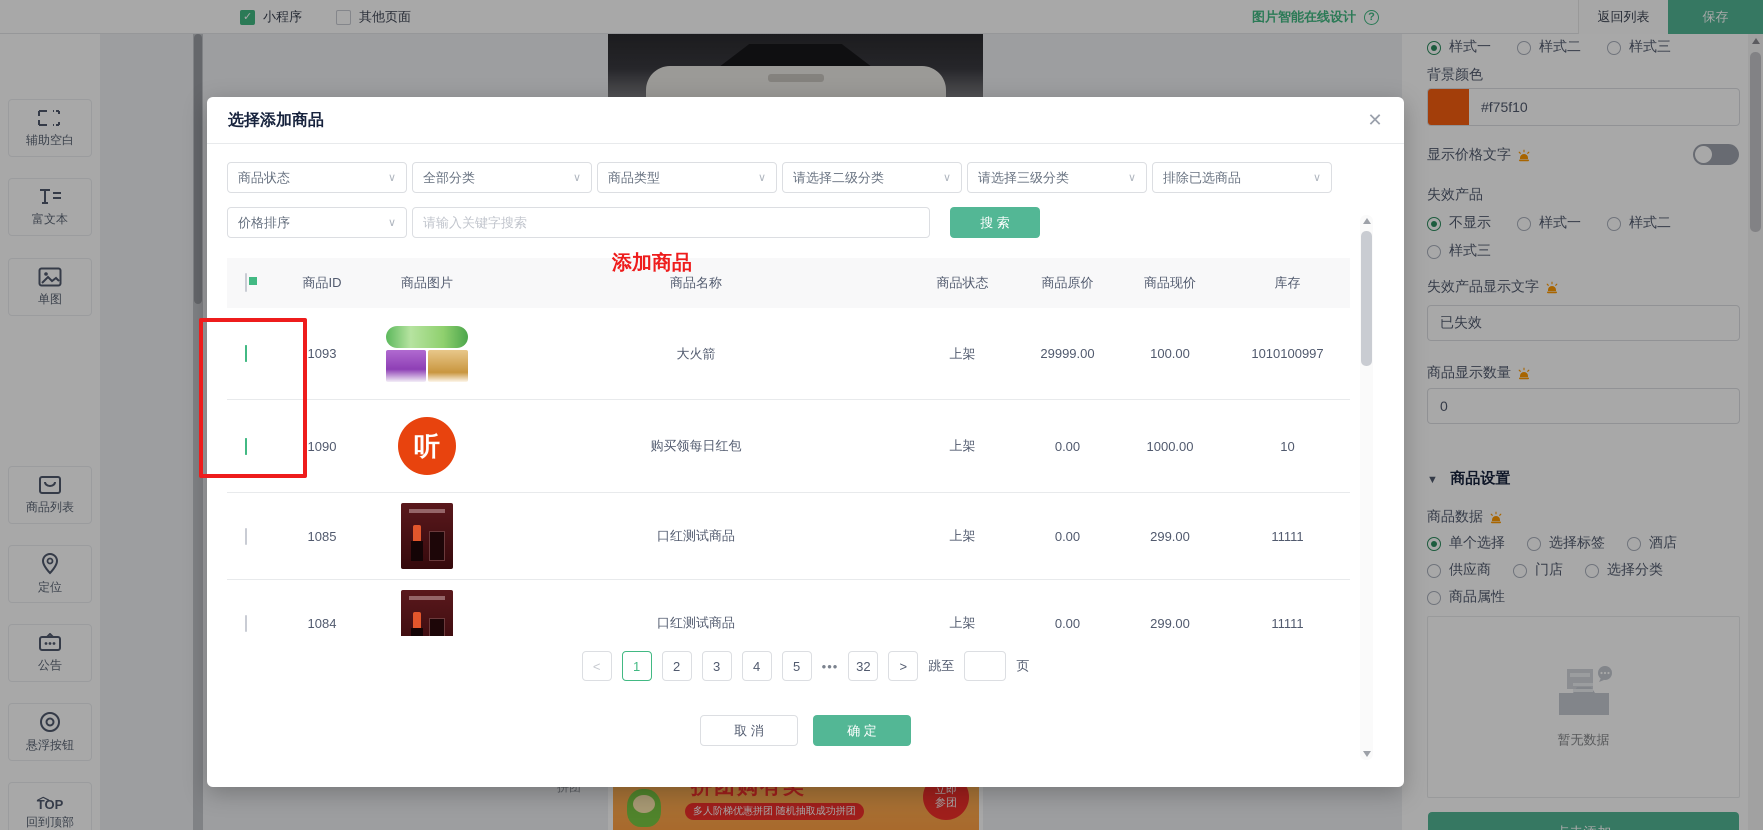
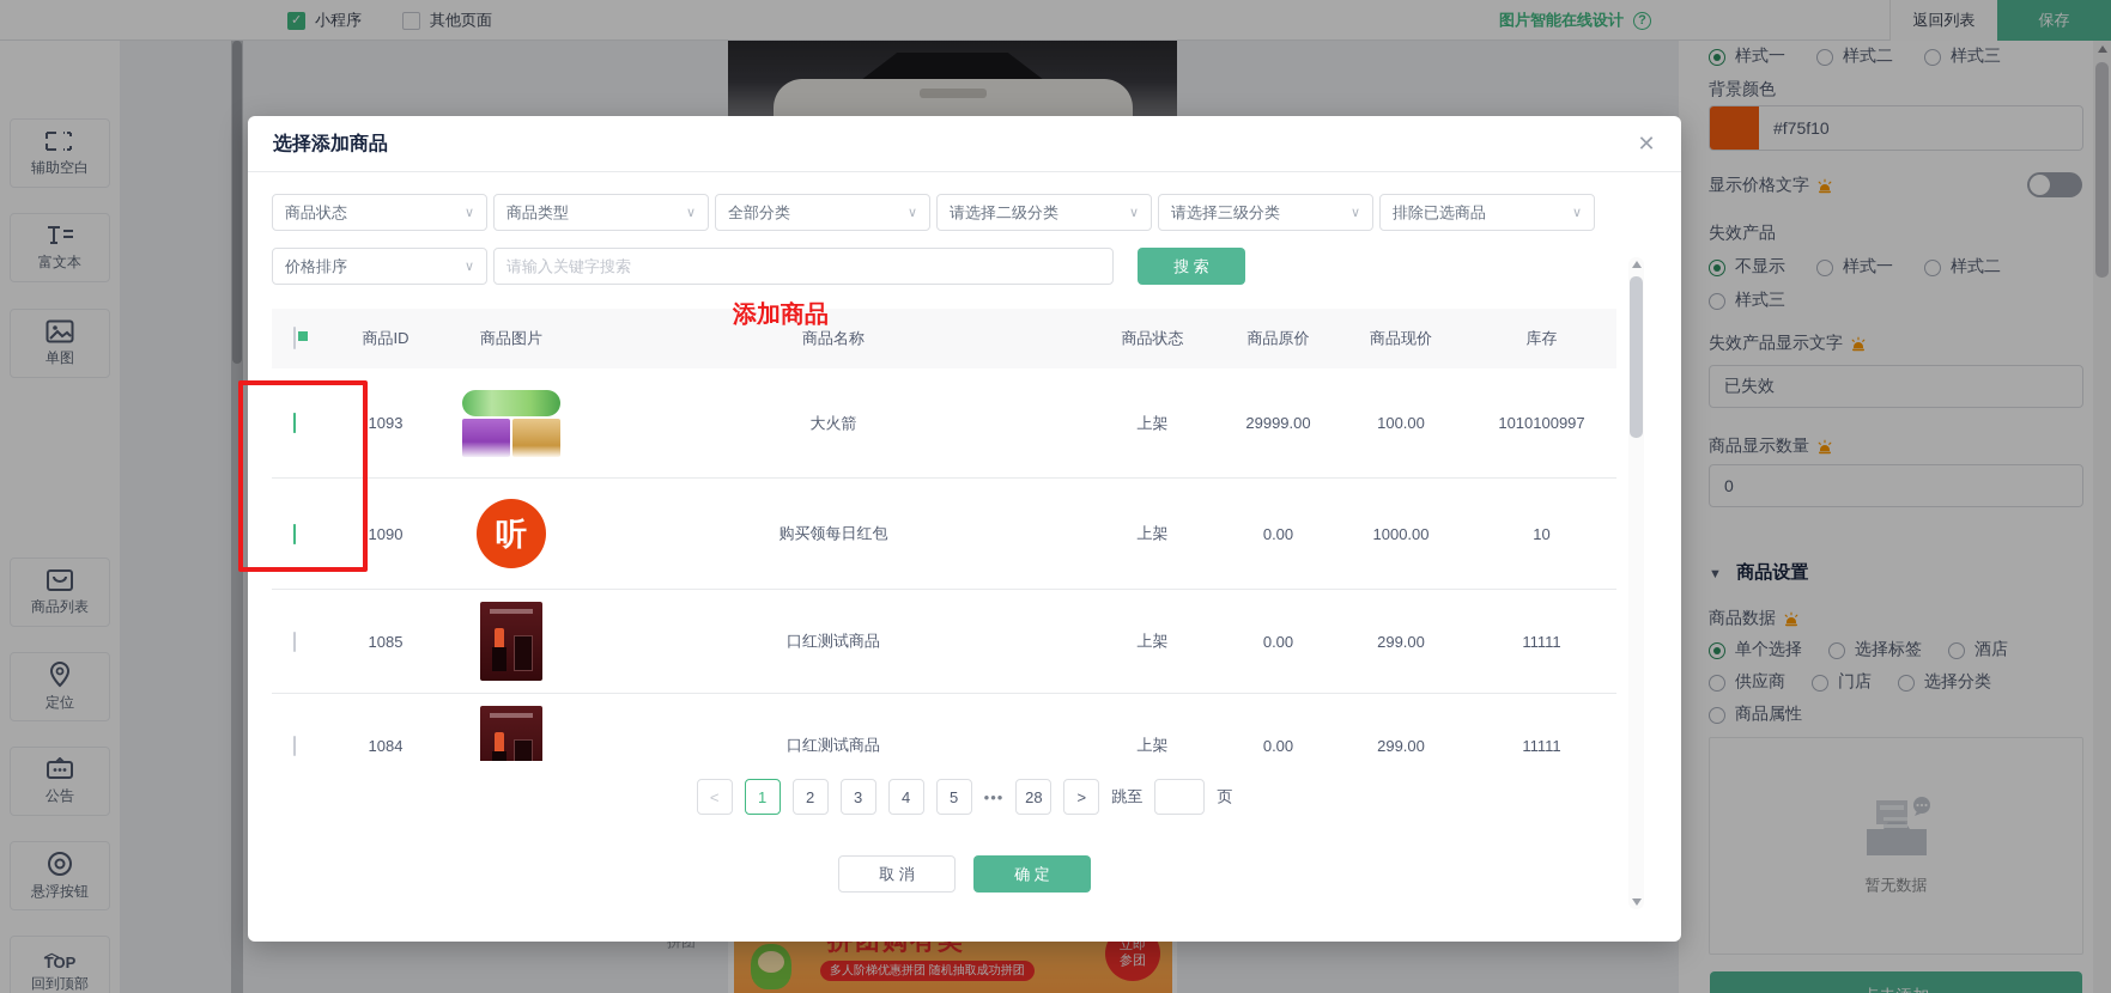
  小程序
  其他页面
  图片智能在线设计
  ?
  返回列表
  保存
  辅助空白
  富文本
  单图
  商品列表
  定位
  公告
  悬浮按钮
  ︿
  TOP
  回到顶部
  拼团
  多人阶梯优惠拼团 随机抽取成功拼团
  立即
  参团
  样式一
  样式二
  样式三
  背景颜色
  #f75f10
  显示价格文字
  失效产品
  不显示
  样式一
  样式二
  样式三
  失效产品显示文字
  已失效
  商品显示数量
  0
  ▼ 商品设置
  商品数据
  单个选择
  选择标签
  酒店
  供应商
  门店
  选择分类
  商品属性
  暂无数据
  选择添加商品
  ✕
  商品状态
  ∨
- 全部分类
+ 商品类型
  ∨
- 商品类型
+ 全部分类
  ∨
  请选择二级分类
  ∨
  请选择三级分类
  ∨
  排除已选商品
  ∨
  价格排序
  ∨
  请输入关键字搜索
  搜 索
  商品ID
  商品图片
  商品名称
  商品状态
  商品原价
  商品现价
  库存
  1093
  大火箭
  上架
  29999.00
  100.00
  1010100997
  1090
  听
  购买领每日红包
  上架
  0.00
  1000.00
  10
  1085
  口红测试商品
  上架
  0.00
  299.00
  11111
  1084
  口红测试商品
  上架
  0.00
  299.00
  11111
  <
  1
  2
  3
  4
  5
  •••
- 32
+ 28
  >
  跳至
  页
  取 消
  确 定
  添加商品
